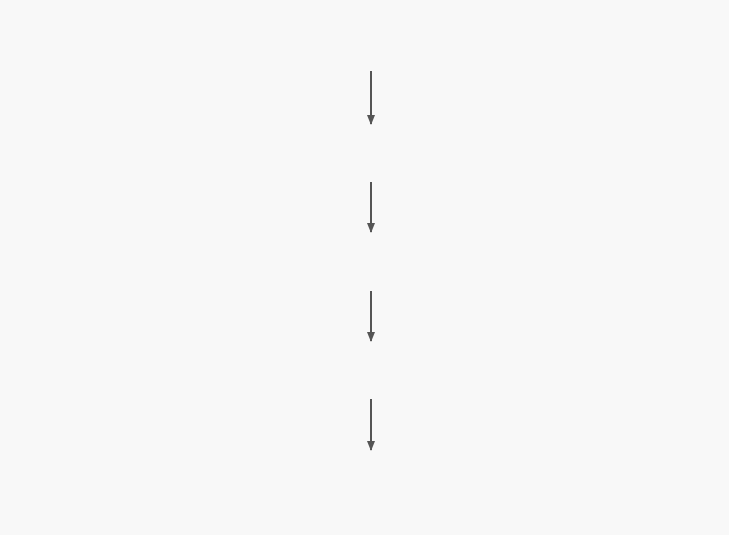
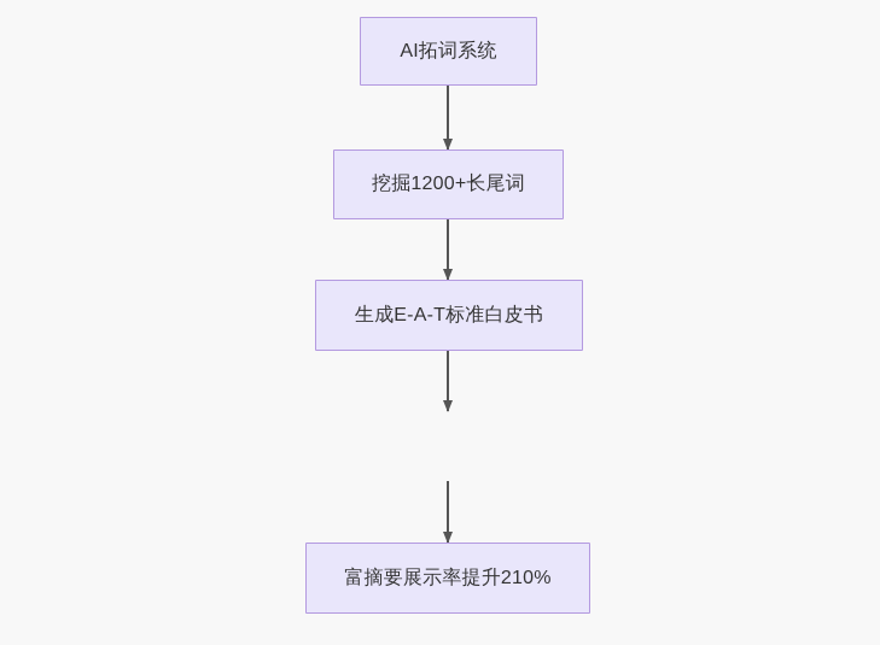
+ AI拓词系统
+ 挖掘1200+长尾词
+ 生成E-A-T标准白皮书
+ 富摘要展示率提升210%
